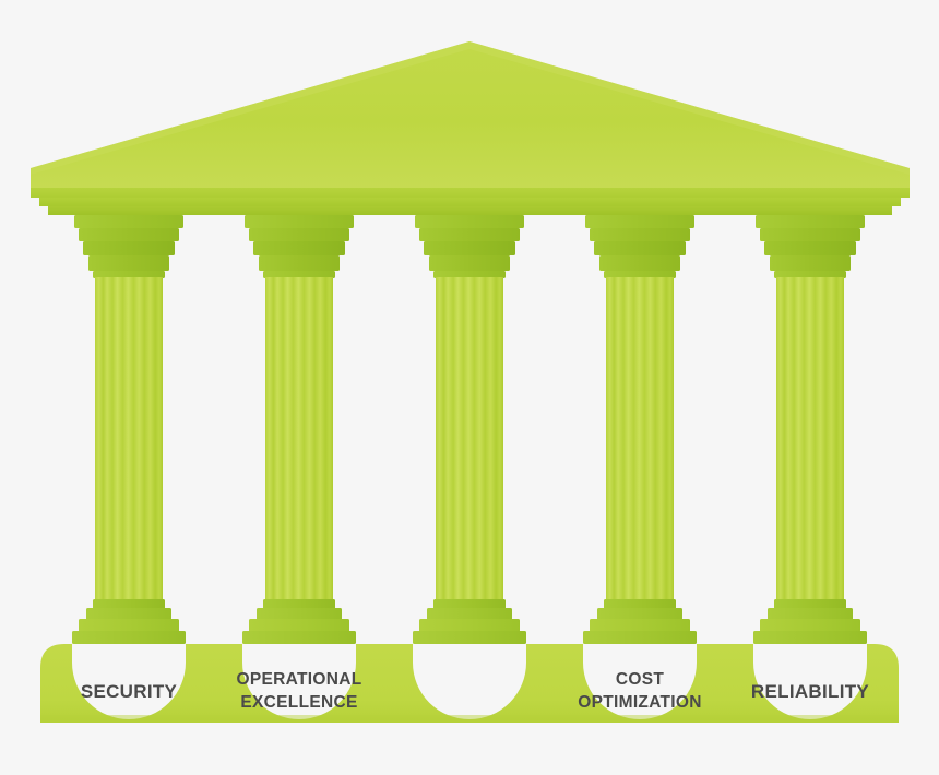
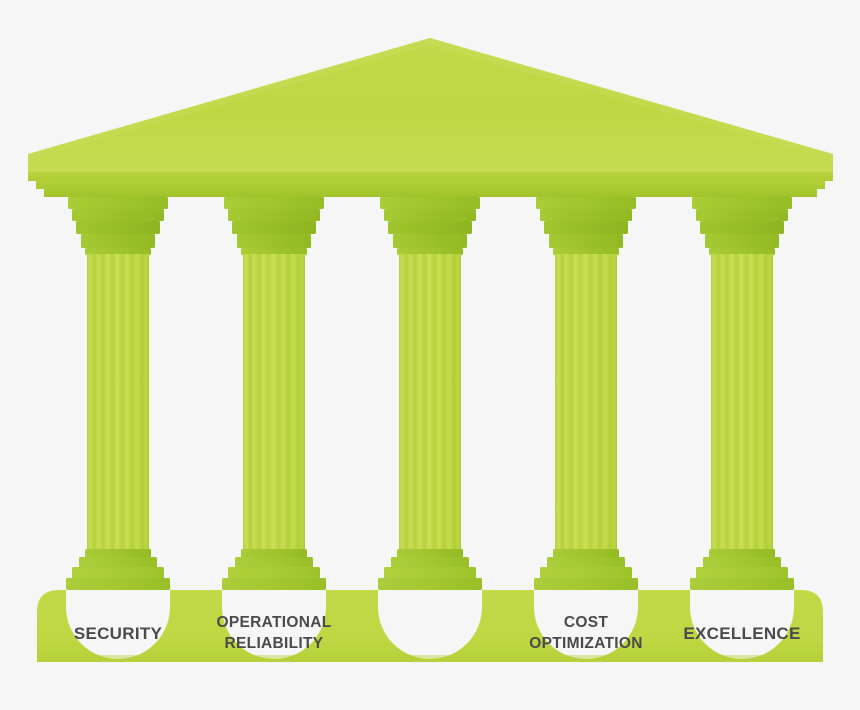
  SECURITY
  OPERATIONAL
- EXCELLENCE
+ RELIABILITY
  COST
  OPTIMIZATION
- RELIABILITY
+ EXCELLENCE
